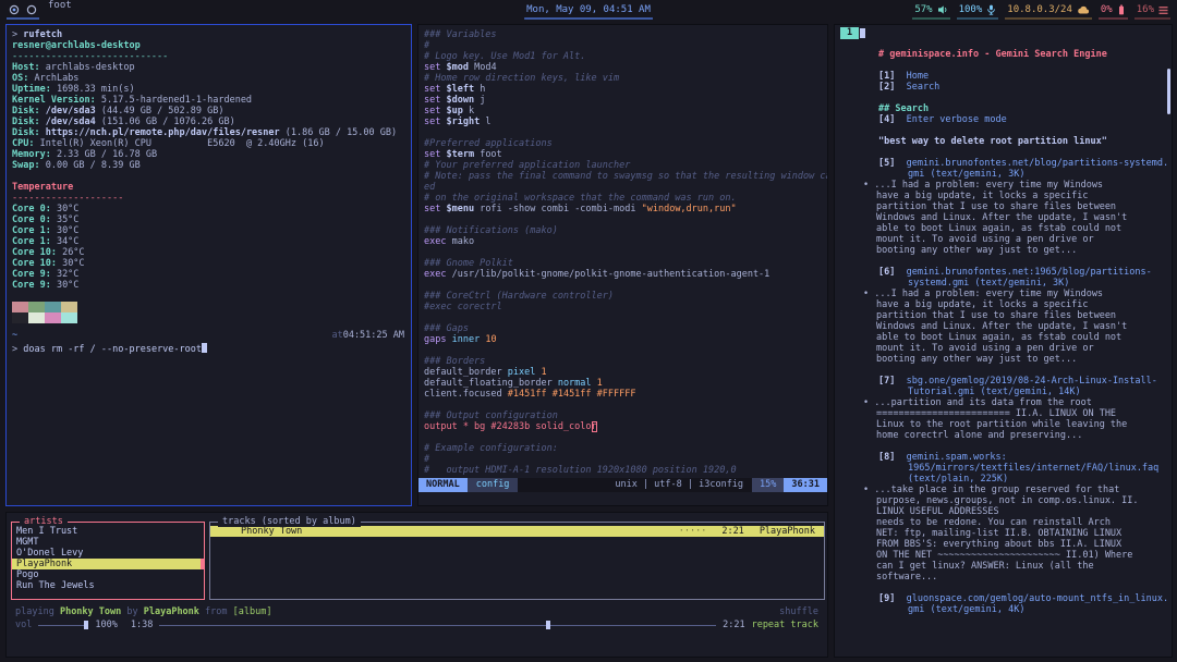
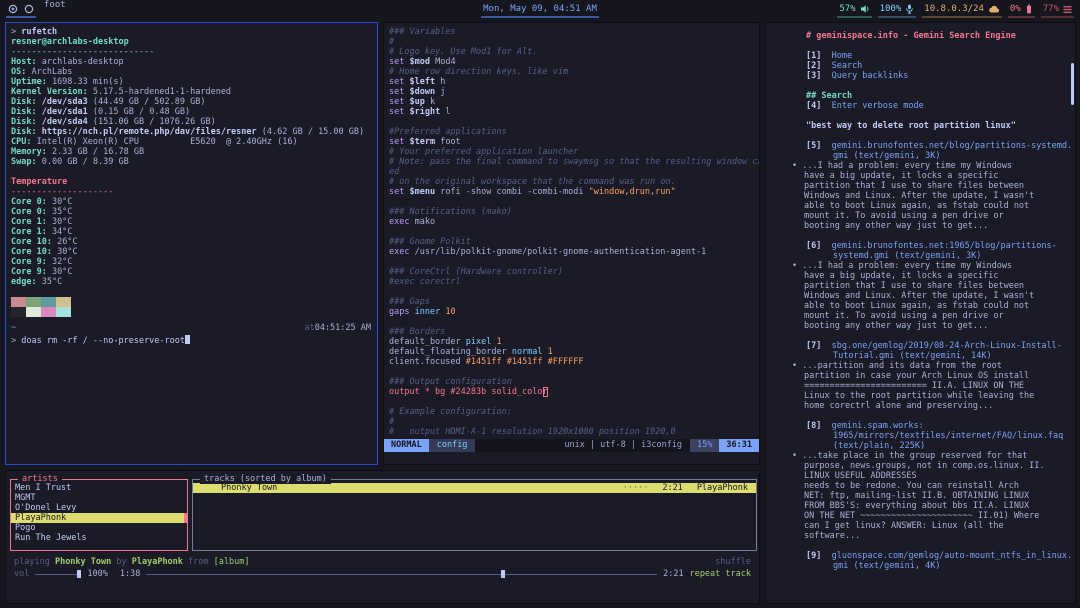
  foot
  Mon, May 09, 04:51 AM
  57%
  100%
  10.8.0.3/24
  0%
- 16%
+ 77%
  > rufetch
  resner@archlabs-desktop
  ----------------------------
  Host: archlabs-desktop
  OS: ArchLabs
  Uptime: 1698.33 min(s)
  Kernel Version: 5.17.5-hardened1-1-hardened
  Disk: /dev/sda3 (44.49 GB / 502.89 GB)
+ Disk: /dev/sda1 (0.15 GB / 0.48 GB)
  Disk: /dev/sda4 (151.06 GB / 1076.26 GB)
- Disk: https://nch.pl/remote.php/dav/files/resner (1.86 GB / 15.00 GB)
+ Disk: https://nch.pl/remote.php/dav/files/resner (4.62 GB / 15.00 GB)
  CPU: Intel(R) Xeon(R) CPU E5620 @ 2.40GHz (16)
  Memory: 2.33 GB / 16.78 GB
  Swap: 0.00 GB / 8.39 GB
  Temperature
  --------------------
  Core 0: 30°C
  Core 0: 35°C
  Core 1: 30°C
  Core 1: 34°C
  Core 10: 26°C
  Core 10: 30°C
  Core 9: 32°C
  Core 9: 30°C
+ edge: 35°C
  ~
  at04:51:25 AM
  > doas rm -rf / --no-preserve-root
  ### Variables
  #
  # Logo key. Use Mod1 for Alt.
  set $mod Mod4
  # Home row direction keys, like vim
  set $left h
  set $down j
  set $up k
  set $right l
  #Preferred applications
  set $term foot
  # Your preferred application launcher
  # Note: pass the final command to swaymsg so that the resulting window c
  ed
  # on the original workspace that the command was run on.
  set $menu rofi -show combi -combi-modi "window,drun,run"
  ### Notifications (mako)
  exec mako
  ### Gnome Polkit
  exec /usr/lib/polkit-gnome/polkit-gnome-authentication-agent-1
  ### CoreCtrl (Hardware controller)
  #exec corectrl
  ### Gaps
  gaps inner 10
  ### Borders
  default_border pixel 1
  default_floating_border normal 1
  client.focused #1451ff #1451ff #FFFFFF
  ### Output configuration
  output * bg #24283b solid_color
  # Example configuration:
  #
  # output HDMI-A-1 resolution 1920x1080 position 1920,0
  NORMAL
  config
  unix | utf-8 | i3config
  15%
  36:31
- 1
  # geminispace.info - Gemini Search Engine
  [1] Home
  [2] Search
+ [3] Query backlinks
  ## Search
  [4] Enter verbose mode
  "best way to delete root partition linux"
  [5] gemini.brunofontes.net/blog/partitions-systemd.
  gmi (text/gemini, 3K)
  • ...I had a problem: every time my Windows
  have a big update, it locks a specific
  partition that I use to share files between
  Windows and Linux. After the update, I wasn't
  able to boot Linux again, as fstab could not
  mount it. To avoid using a pen drive or
  booting any other way just to get...
  [6] gemini.brunofontes.net:1965/blog/partitions-
  systemd.gmi (text/gemini, 3K)
  • ...I had a problem: every time my Windows
  have a big update, it locks a specific
  partition that I use to share files between
  Windows and Linux. After the update, I wasn't
  able to boot Linux again, as fstab could not
  mount it. To avoid using a pen drive or
  booting any other way just to get...
  [7] sbg.one/gemlog/2019/08-24-Arch-Linux-Install-
  Tutorial.gmi (text/gemini, 14K)
  • ...partition and its data from the root
+ partition in case your Arch Linux OS install
  ======================== II.A. LINUX ON THE
  Linux to the root partition while leaving the
  home corectrl alone and preserving...
  [8] gemini.spam.works:
  1965/mirrors/textfiles/internet/FAQ/linux.faq
  (text/plain, 225K)
  • ...take place in the group reserved for that
  purpose, news.groups, not in comp.os.linux. II.
  LINUX USEFUL ADDRESSES
  needs to be redone. You can reinstall Arch
  NET: ftp, mailing-list II.B. OBTAINING LINUX
  FROM BBS'S: everything about bbs II.A. LINUX
  ON THE NET ~~~~~~~~~~~~~~~~~~~~~~ II.01) Where
  can I get linux? ANSWER: Linux (all the
  software...
  [9] gluonspace.com/gemlog/auto-mount_ntfs_in_linux.
  gmi (text/gemini, 4K)
  artists
  Men I Trust
  MGMT
  O'Donel Levy
  PlayaPhonk
  Pogo
  Run The Jewels
  tracks (sorted by album)
  Phonky Town
  ·····
  2:21
  PlayaPhonk
  playing
  Phonky Town
  by
  PlayaPhonk
  from
  [album]
  shuffle
  vol
  100%
  1:38
  2:21
  repeat track
